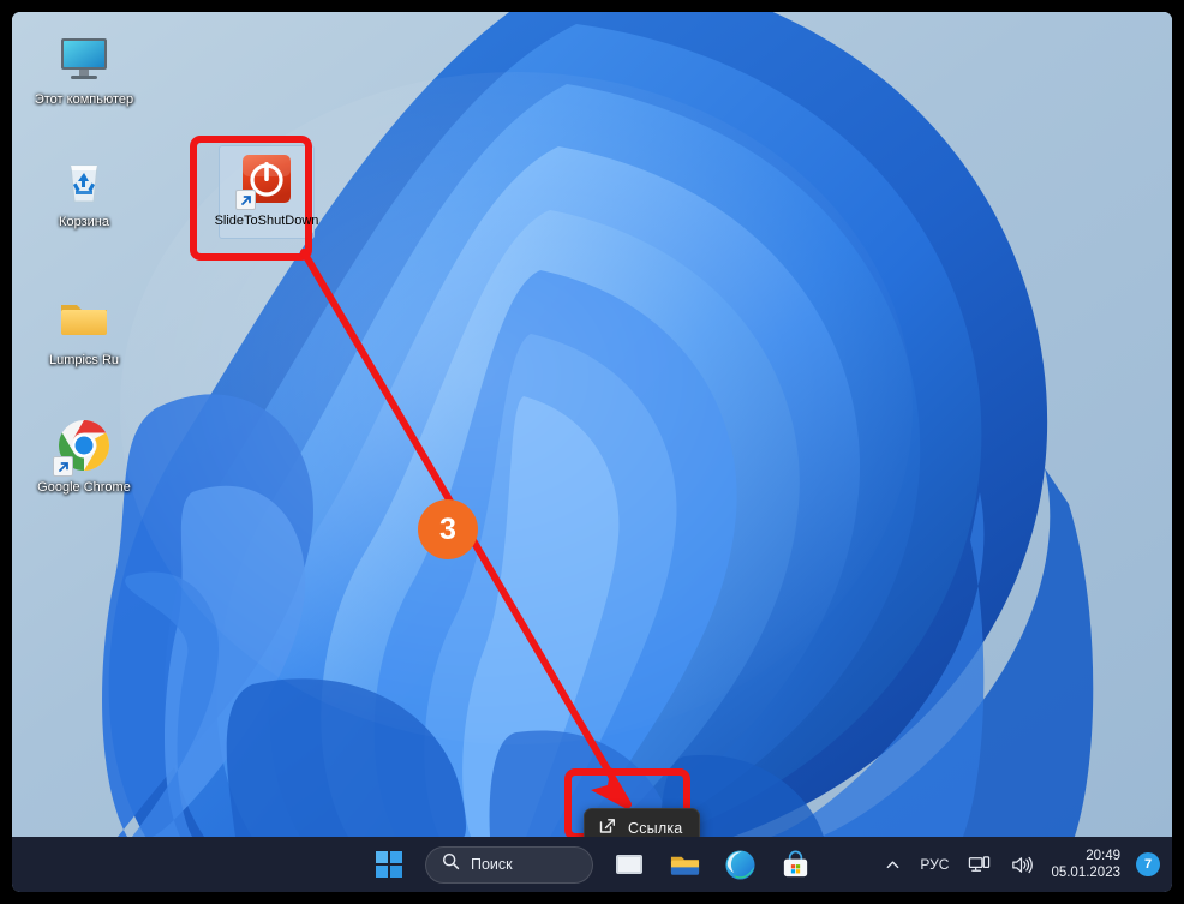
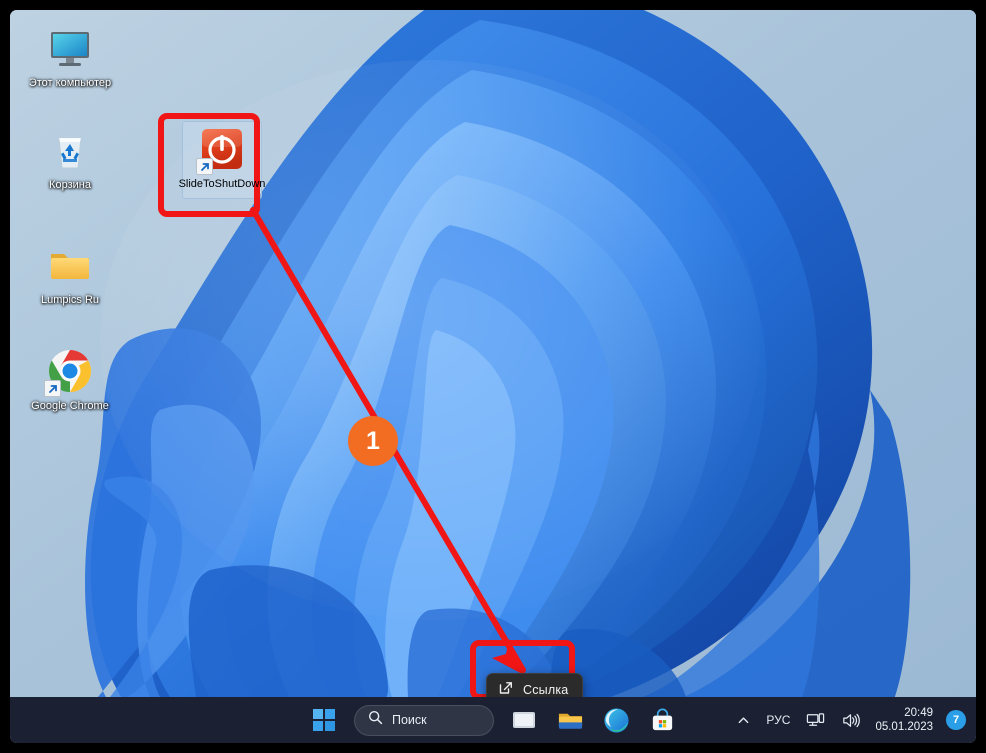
  Этот компьютер
  Корзина
  Lumpics Ru
  Google Chrome
  SlideToShutDown
- 3
+ 1
  Ссылка
  Поиск
  РУС
  20:49
  05.01.2023
  7
